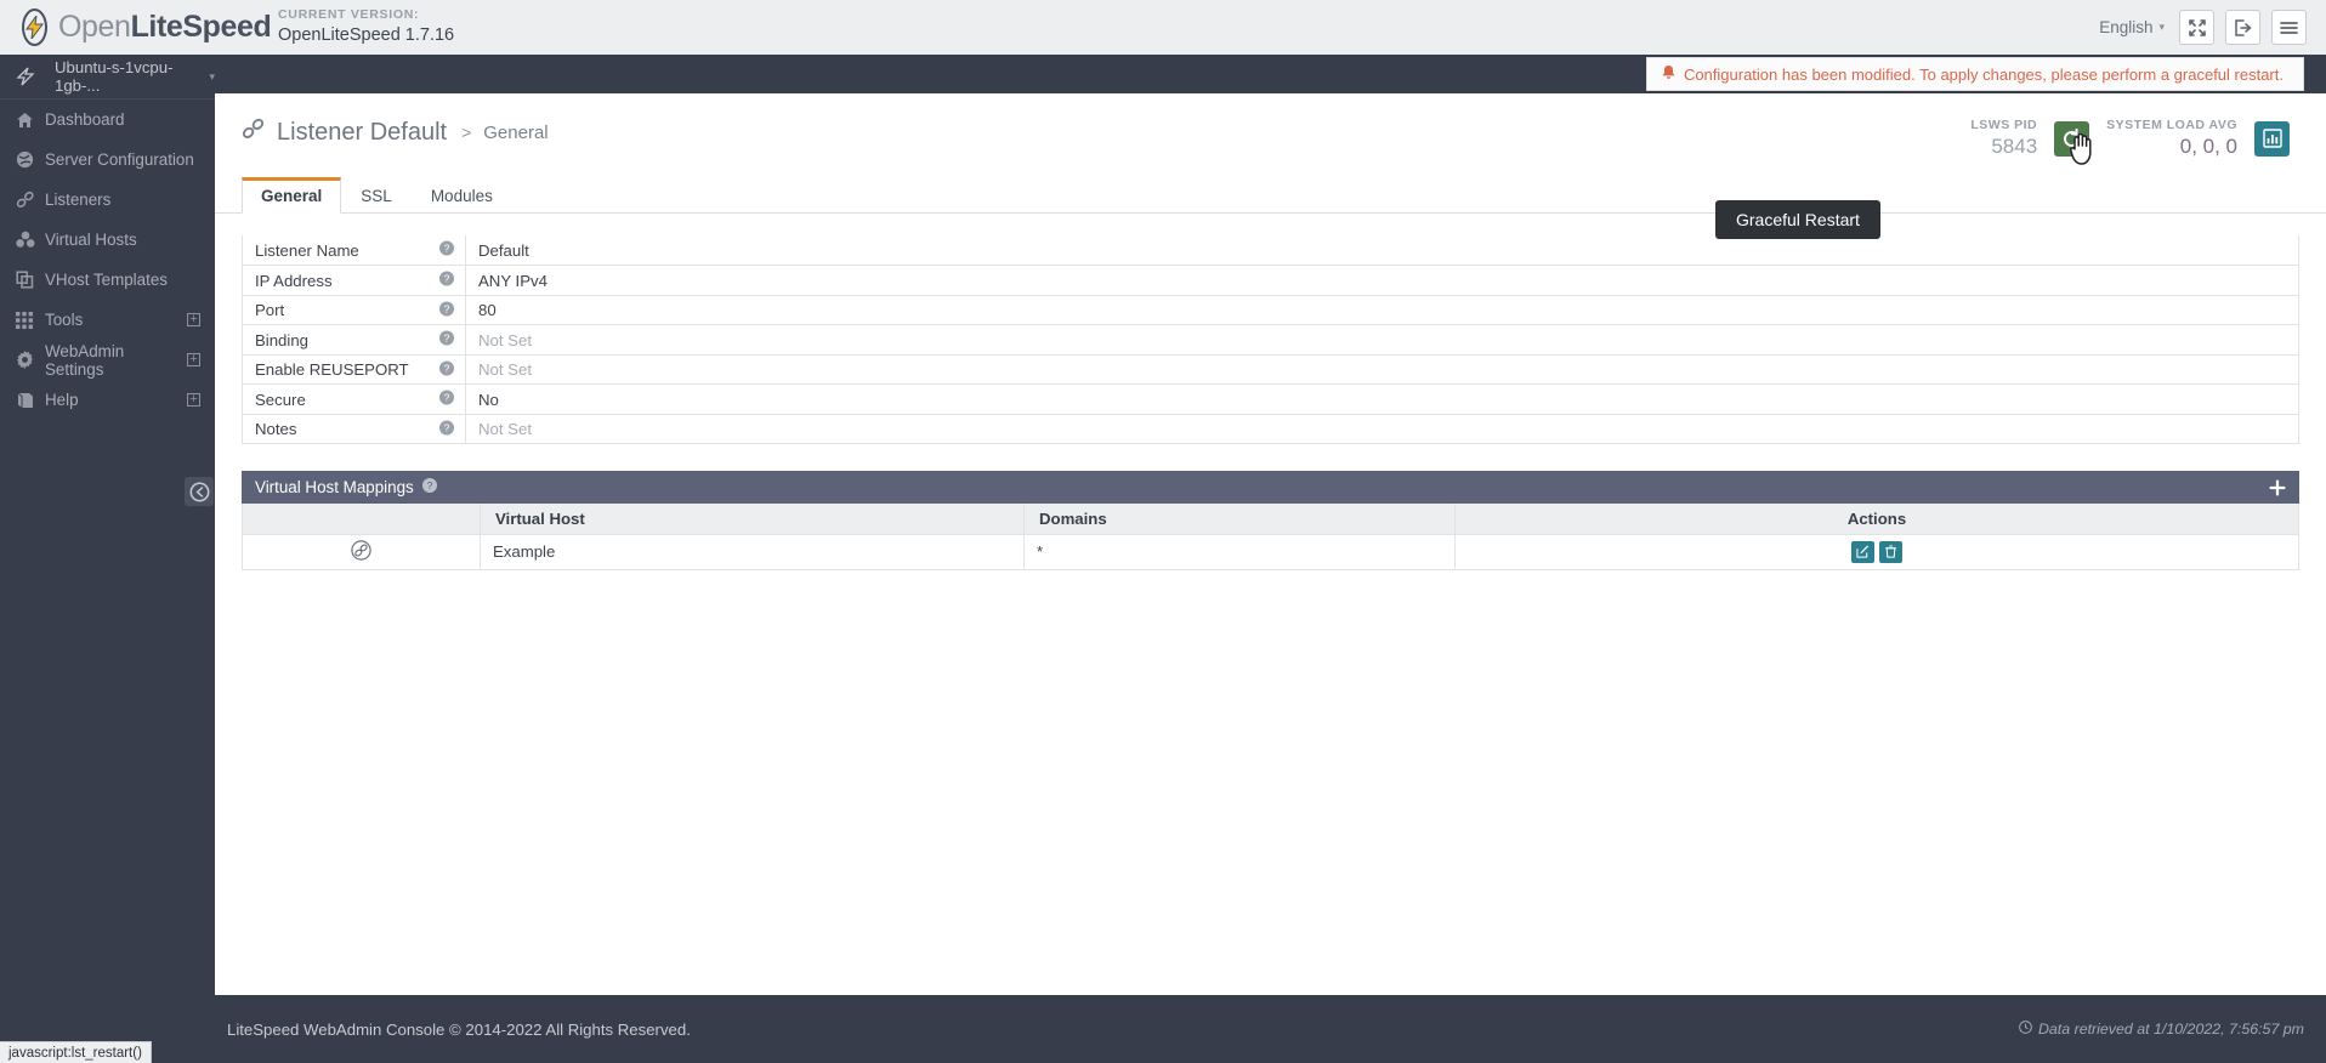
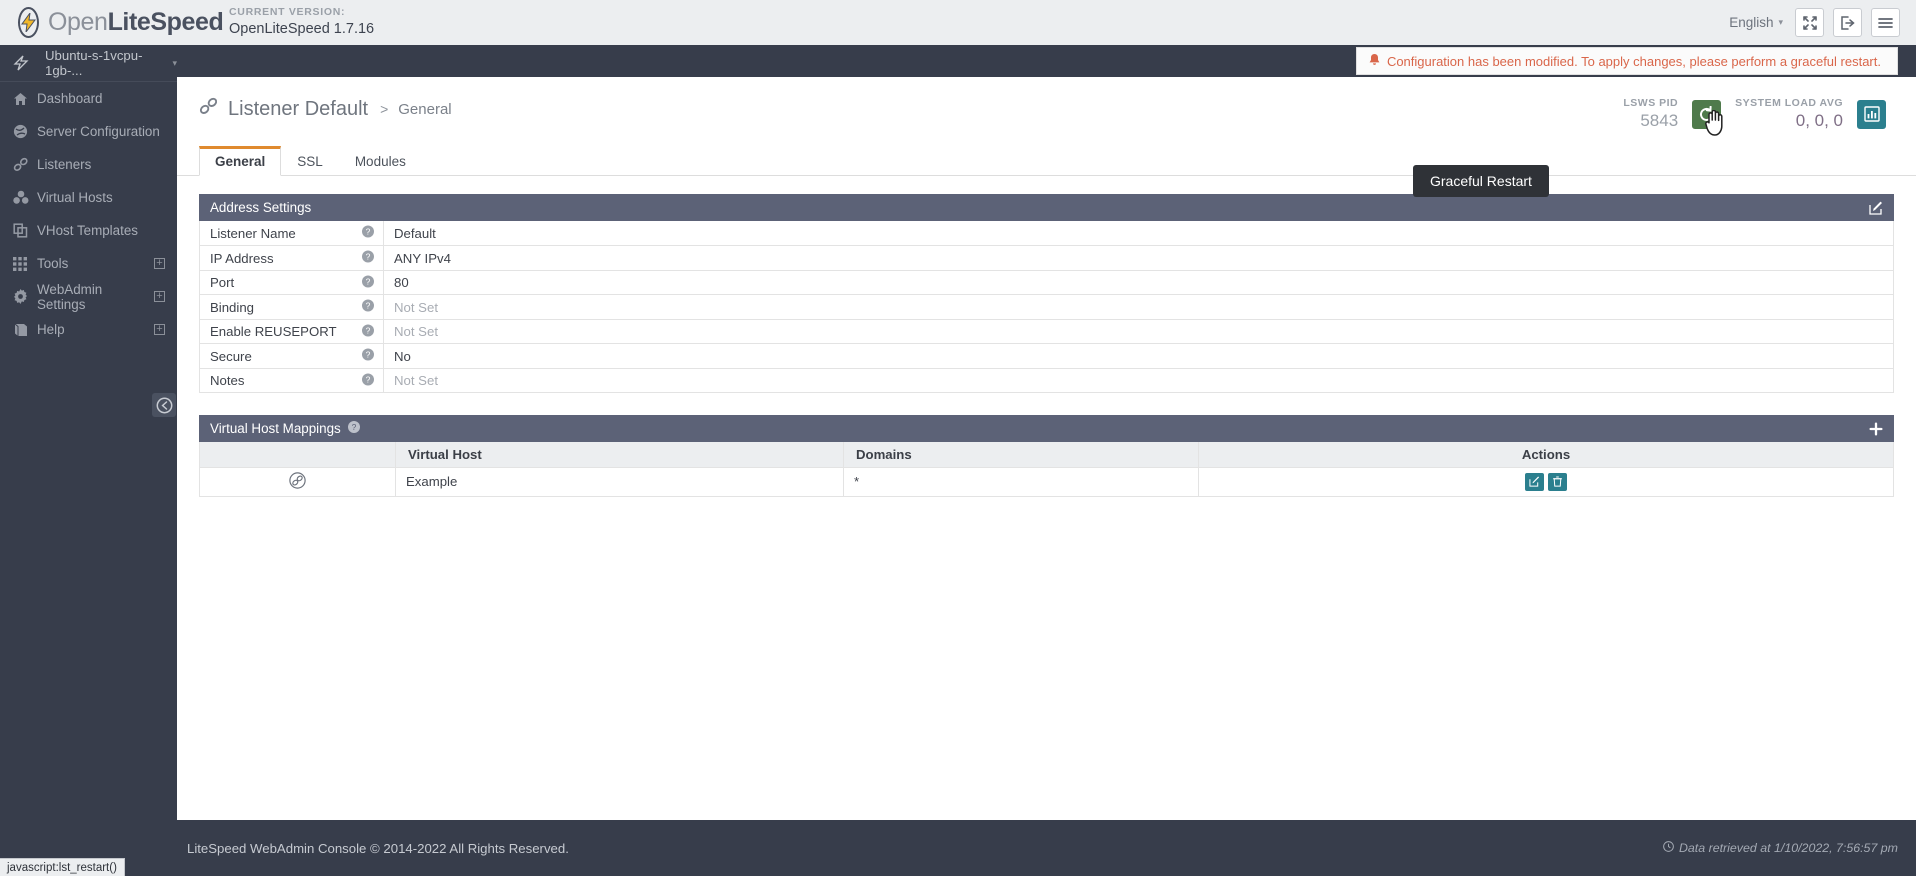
  OpenLiteSpeed
  CURRENT VERSION:
  OpenLiteSpeed 1.7.16
  English
  ▾
  Ubuntu-s-1vcpu-1gb-...
  ▾
  Dashboard
  Server Configuration
  Listeners
  Virtual Hosts
  VHost Templates
  Tools
  +
  WebAdmin Settings
  +
  Help
  +
  Configuration has been modified. To apply changes, please perform a graceful restart.
  Listener Default
  >
  General
  LSWS PID
  5843
  SYSTEM LOAD AVG
  0, 0, 0
  General
  SSL
  Modules
+ Address Settings
  Listener Name ?	Default
  IP Address ?	ANY IPv4
  Port ?	80
  Binding ?	Not Set
  Enable REUSEPORT ?	Not Set
  Secure ?	No
  Notes ?	Not Set
  Virtual Host Mappings
  ?
  	Virtual Host	Domains	Actions
  	Example	*
  Graceful Restart
  LiteSpeed WebAdmin Console © 2014-2022 All Rights Reserved.
  Data retrieved at 1/10/2022, 7:56:57 pm
  javascript:lst_restart()
